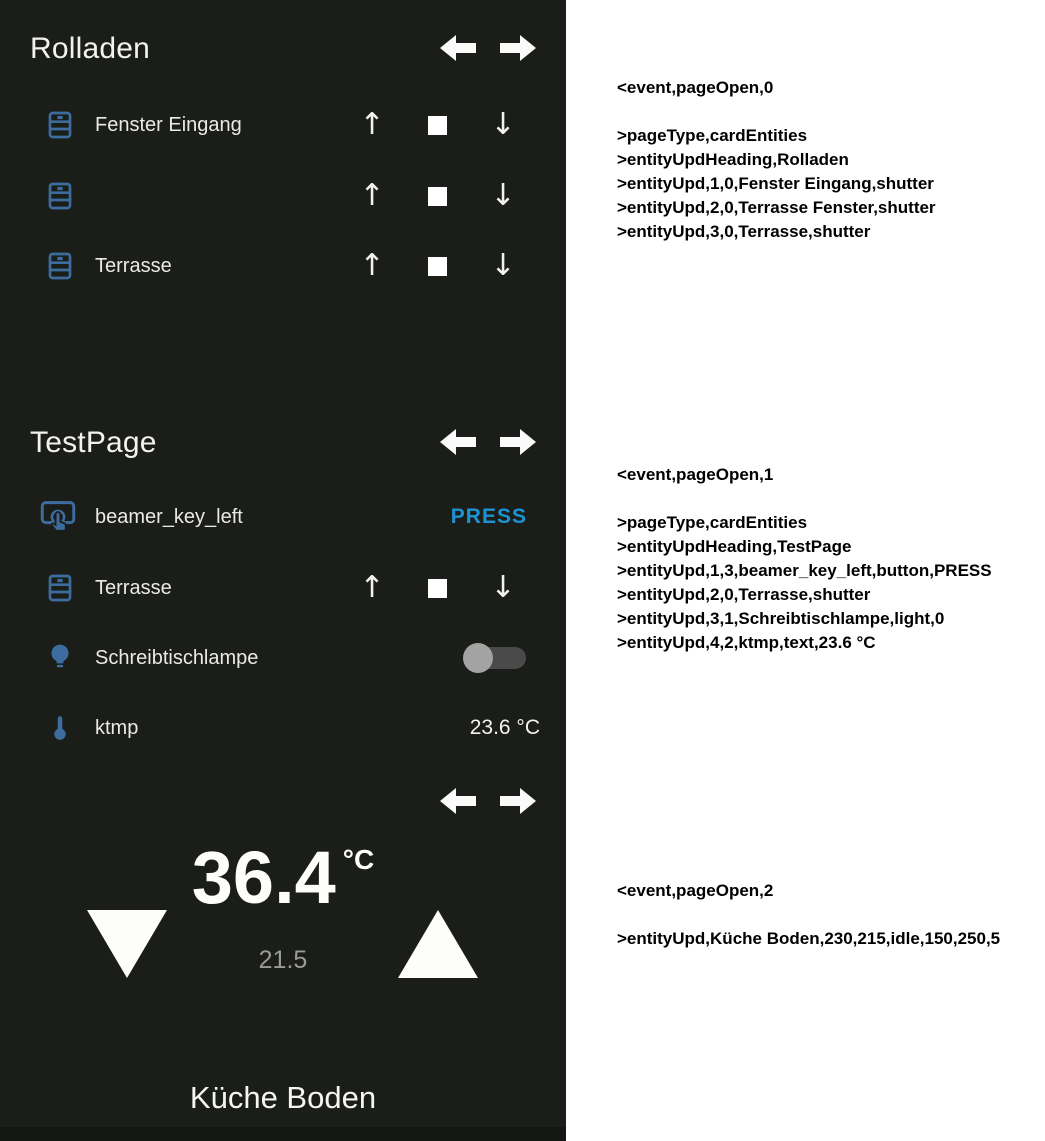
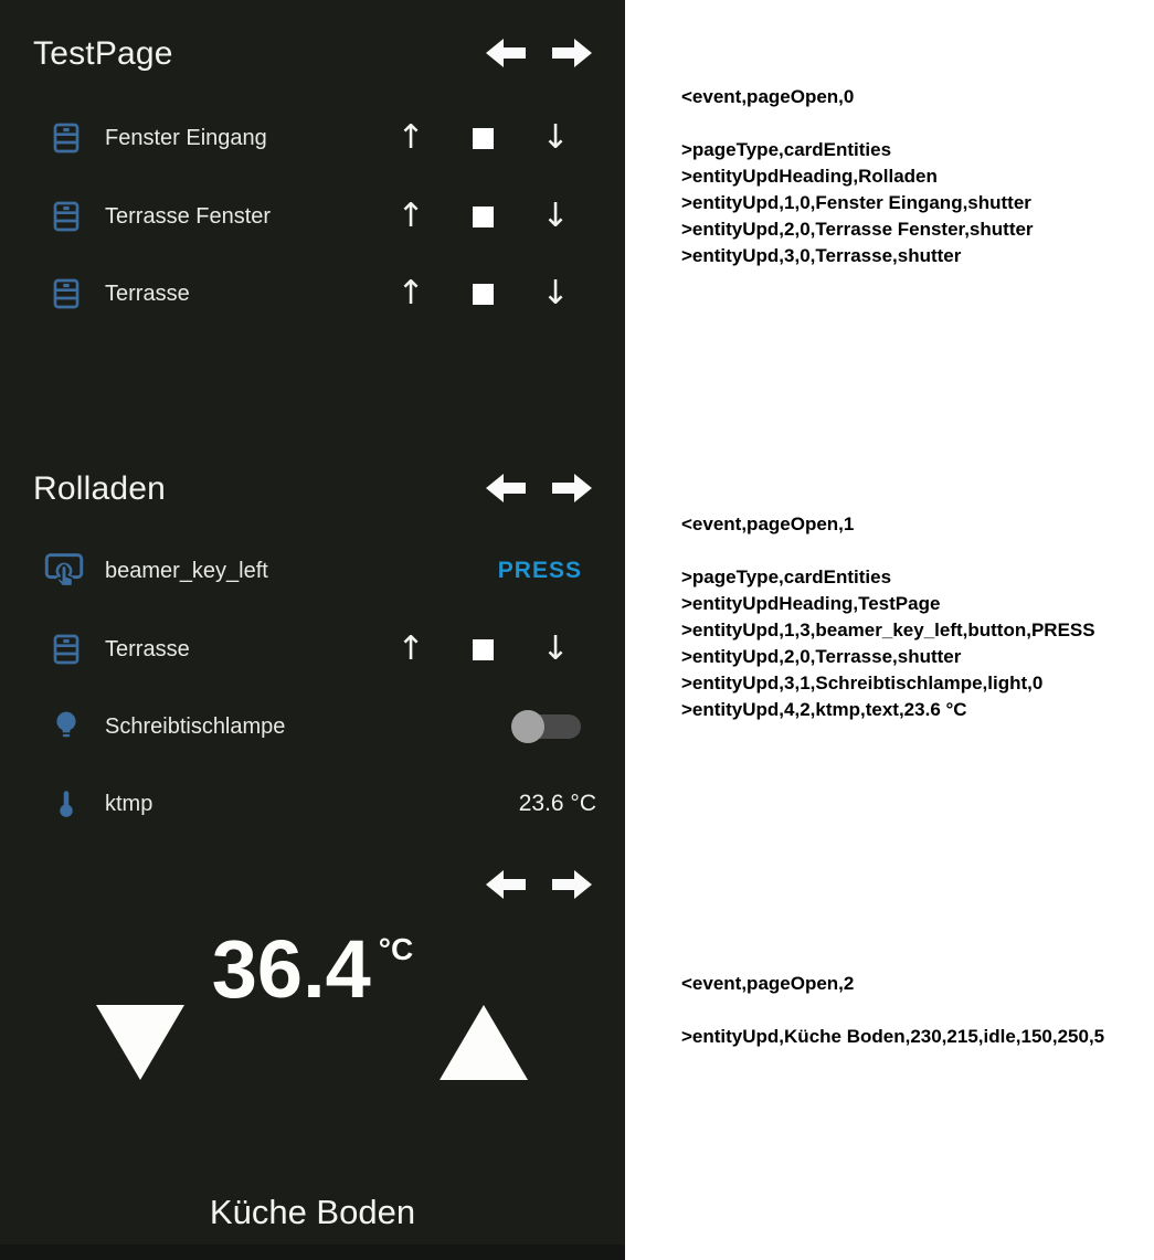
- Rolladen
+ TestPage
  Fenster Eingang
  ↑
  ↓
+ Terrasse Fenster
  ↑
  ↓
  Terrasse
  ↑
  ↓
- TestPage
+ Rolladen
  beamer_key_left
  PRESS
  Terrasse
  ↑
  ↓
  Schreibtischlampe
  ktmp
  23.6 °C
  36.4 °C
- 21.5
  Küche Boden
  <event,pageOpen,0
  >pageType,cardEntities
  >entityUpdHeading,Rolladen
  >entityUpd,1,0,Fenster Eingang,shutter
  >entityUpd,2,0,Terrasse Fenster,shutter
  >entityUpd,3,0,Terrasse,shutter
  <event,pageOpen,1
  >pageType,cardEntities
  >entityUpdHeading,TestPage
  >entityUpd,1,3,beamer_key_left,button,PRESS
  >entityUpd,2,0,Terrasse,shutter
  >entityUpd,3,1,Schreibtischlampe,light,0
  >entityUpd,4,2,ktmp,text,23.6 °C
  <event,pageOpen,2
  >entityUpd,Küche Boden,230,215,idle,150,250,5
